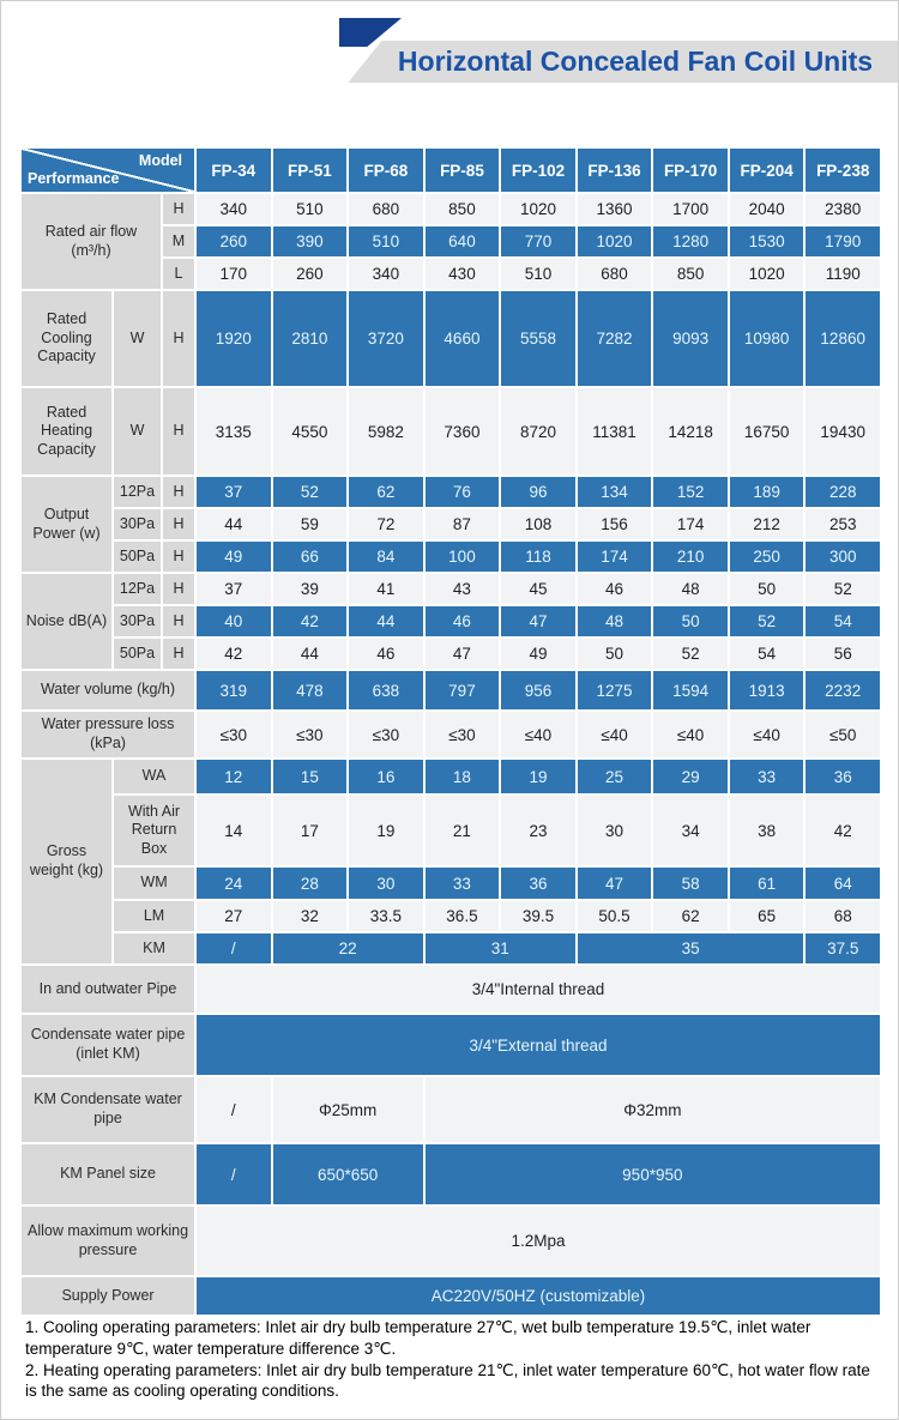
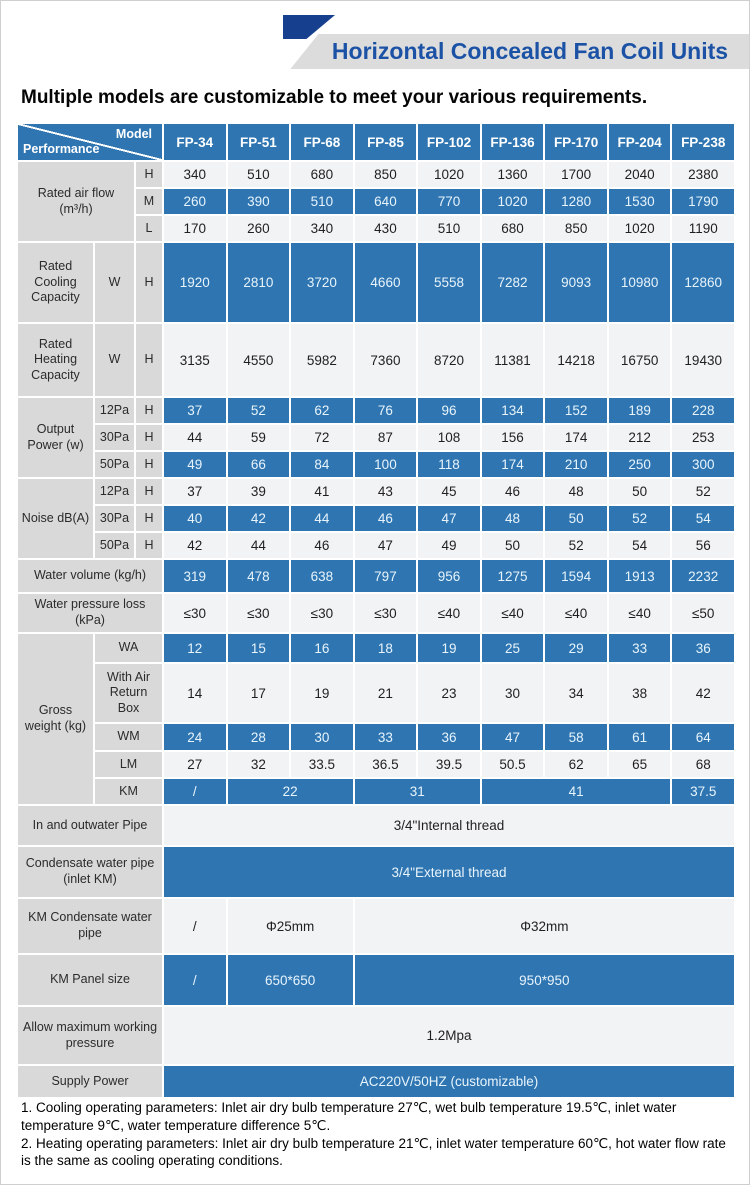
  Horizontal Concealed Fan Coil Units
+ Multiple models are customizable to meet your various requirements.
  Model Performance	FP-34	FP-51	FP-68	FP-85	FP-102	FP-136	FP-170	FP-204	FP-238
  Rated air flow (m³/h)	H	340	510	680	850	1020	1360	1700	2040	2380
  M	260	390	510	640	770	1020	1280	1530	1790
  L	170	260	340	430	510	680	850	1020	1190
  Rated Cooling Capacity	W	H	1920	2810	3720	4660	5558	7282	9093	10980	12860
  Rated Heating Capacity	W	H	3135	4550	5982	7360	8720	11381	14218	16750	19430
  Output Power (w)	12Pa	H	37	52	62	76	96	134	152	189	228
  30Pa	H	44	59	72	87	108	156	174	212	253
  50Pa	H	49	66	84	100	118	174	210	250	300
  Noise dB(A)	12Pa	H	37	39	41	43	45	46	48	50	52
  30Pa	H	40	42	44	46	47	48	50	52	54
  50Pa	H	42	44	46	47	49	50	52	54	56
  Water volume (kg/h)	319	478	638	797	956	1275	1594	1913	2232
  Water pressure loss (kPa)	≤30	≤30	≤30	≤30	≤40	≤40	≤40	≤40	≤50
  Gross weight (kg)	WA	12	15	16	18	19	25	29	33	36
  With Air Return Box	14	17	19	21	23	30	34	38	42
  WM	24	28	30	33	36	47	58	61	64
  LM	27	32	33.5	36.5	39.5	50.5	62	65	68
- KM	/	22	31	35	37.5
+ KM	/	22	31	41	37.5
  In and outwater Pipe	3/4"Internal thread
  Condensate water pipe (inlet KM)	3/4"External thread
  KM Condensate water pipe	/	Φ25mm	Φ32mm
  KM Panel size	/	650*650	950*950
  Allow maximum working pressure	1.2Mpa
  Supply Power	AC220V/50HZ (customizable)
- 1. Cooling operating parameters: Inlet air dry bulb temperature 27℃, wet bulb temperature 19.5℃, inlet water temperature 9℃, water temperature difference 3℃.
+ 1. Cooling operating parameters: Inlet air dry bulb temperature 27℃, wet bulb temperature 19.5℃, inlet water temperature 9℃, water temperature difference 5℃.
  2. Heating operating parameters: Inlet air dry bulb temperature 21℃, inlet water temperature 60℃, hot water flow rate is the same as cooling operating conditions.
